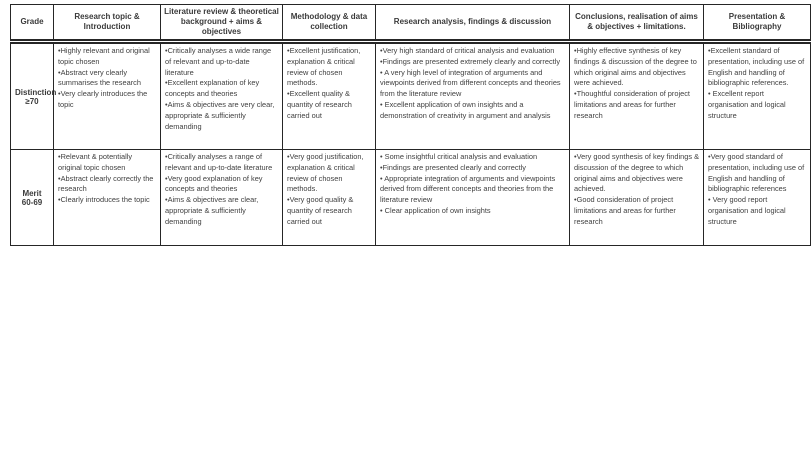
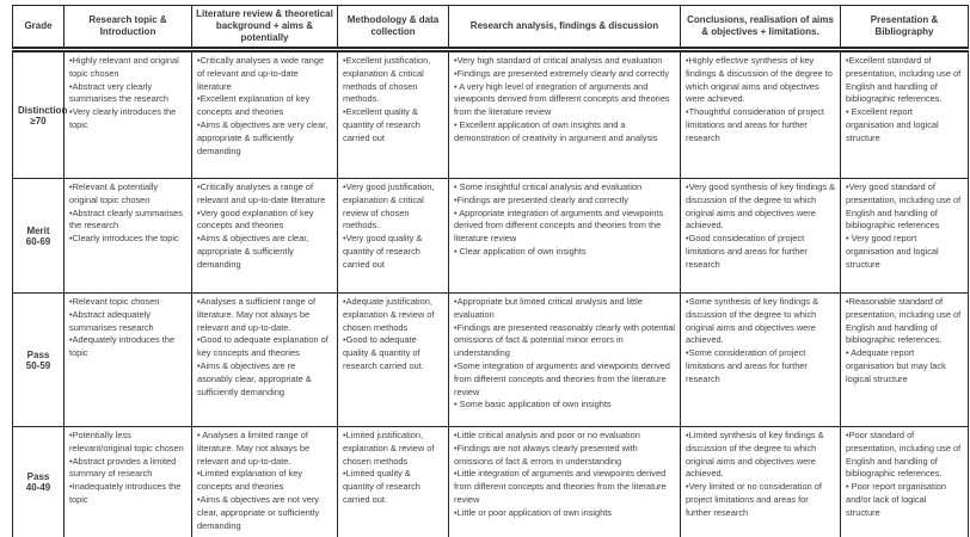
- Grade	Research topic & Introduction	Literature review & theoretical background + aims & objectives	Methodology & data collection	Research analysis, findings & discussion	Conclusions, realisation of aims & objectives + limitations.	Presentation & Bibliography
+ Grade	Research topic & Introduction	Literature review & theoretical background + aims & potentially	Methodology & data collection	Research analysis, findings & discussion	Conclusions, realisation of aims & objectives + limitations.	Presentation & Bibliography
- Distinction≥70	•Highly relevant and original topic chosen•Abstract very clearly summarises the research•Very clearly introduces the topic	•Critically analyses a wide range of relevant and up-to-date literature•Excellent explanation of key concepts and theories•Aims & objectives are very clear, appropriate & sufficiently demanding	•Excellent justification, explanation & critical review of chosen methods.•Excellent quality & quantity of research carried out	•Very high standard of critical analysis and evaluation•Findings are presented extremely clearly and correctly• A very high level of integration of arguments and viewpoints derived from different concepts and theories from the literature review• Excellent application of own insights and a demonstration of creativity in argument and analysis	•Highly effective synthesis of key findings & discussion of the degree to which original aims and objectives were achieved.•Thoughtful consideration of project limitations and areas for further research	•Excellent standard of presentation, including use of English and handling of bibliographic references.• Excellent report organisation and logical structure
+ Distinction≥70	•Highly relevant and original topic chosen•Abstract very clearly summarises the research•Very clearly introduces the topic	•Critically analyses a wide range of relevant and up-to-date literature•Excellent explanation of key concepts and theories•Aims & objectives are very clear, appropriate & sufficiently demanding	•Excellent justification, explanation & critical methods of chosen methods.•Excellent quality & quantity of research carried out	•Very high standard of critical analysis and evaluation•Findings are presented extremely clearly and correctly• A very high level of integration of arguments and viewpoints derived from different concepts and theories from the literature review• Excellent application of own insights and a demonstration of creativity in argument and analysis	•Highly effective synthesis of key findings & discussion of the degree to which original aims and objectives were achieved.•Thoughtful consideration of project limitations and areas for further research	•Excellent standard of presentation, including use of English and handling of bibliographic references.• Excellent report organisation and logical structure
- Merit60-69	•Relevant & potentially original topic chosen•Abstract clearly correctly the research•Clearly introduces the topic	•Critically analyses a range of relevant and up-to-date literature•Very good explanation of key concepts and theories•Aims & objectives are clear, appropriate & sufficiently demanding	•Very good justification, explanation & critical review of chosen methods.•Very good quality & quantity of research carried out	• Some insightful critical analysis and evaluation•Findings are presented clearly and correctly• Appropriate integration of arguments and viewpoints derived from different concepts and theories from the literature review• Clear application of own insights	•Very good synthesis of key findings & discussion of the degree to which original aims and objectives were achieved.•Good consideration of project limitations and areas for further research	•Very good standard of presentation, including use of English and handling of bibliographic references• Very good report organisation and logical structure
+ Merit60-69	•Relevant & potentially original topic chosen•Abstract clearly summarises the research•Clearly introduces the topic	•Critically analyses a range of relevant and up-to-date literature•Very good explanation of key concepts and theories•Aims & objectives are clear, appropriate & sufficiently demanding	•Very good justification, explanation & critical review of chosen methods.•Very good quality & quantity of research carried out	• Some insightful critical analysis and evaluation•Findings are presented clearly and correctly• Appropriate integration of arguments and viewpoints derived from different concepts and theories from the literature review• Clear application of own insights	•Very good synthesis of key findings & discussion of the degree to which original aims and objectives were achieved.•Good consideration of project limitations and areas for further research	•Very good standard of presentation, including use of English and handling of bibliographic references• Very good report organisation and logical structure
+ Pass50-59	•Relevant topic chosen•Abstract adequately summarises research•Adequately introduces the topic	•Analyses a sufficient range of literature. May not always be relevant and up-to-date.•Good to adequate explanation of key concepts and theories•Aims & objectives are re asonably clear, appropriate & sufficiently demanding	•Adequate justification, explanation & review of chosen methods•Good to adequate quality & quantity of research carried out.	•Appropriate but limited critical analysis and little evaluation•Findings are presented reasonably clearly with potential omissions of fact & potential minor errors in understanding•Some integration of arguments and viewpoints derived from different concepts and theories from the literature review• Some basic application of own insights	•Some synthesis of key findings & discussion of the degree to which original aims and objectives were achieved.•Some consideration of project limitations and areas for further research	•Reasonable standard of presentation, including use of English and handling of bibliographic references.• Adequate report organisation but may lack logical structure
+ Pass40-49	•Potentially less relevant/original topic chosen•Abstract provides a limited summary of research•Inadequately introduces the topic	• Analyses a limited range of literature. May not always be relevant and up-to-date.•Limited explanation of key concepts and theories•Aims & objectives are not very clear, appropriate or sufficiently demanding	•Limited justification, explanation & review of chosen methods•Limited quality & quantity of research carried out.	•Little critical analysis and poor or no evaluation•Findings are not always clearly presented with omissions of fact & errors in understanding•Little integration of arguments and viewpoints derived from different concepts and theories from the literature review•Little or poor application of own insights	•Limited synthesis of key findings & discussion of the degree to which original aims and objectives were achieved.•Very limited or no consideration of project limitations and areas for further research	•Poor standard of presentation, including use of English and handling of bibliographic references.• Poor report organisation and/or lack of logical structure
